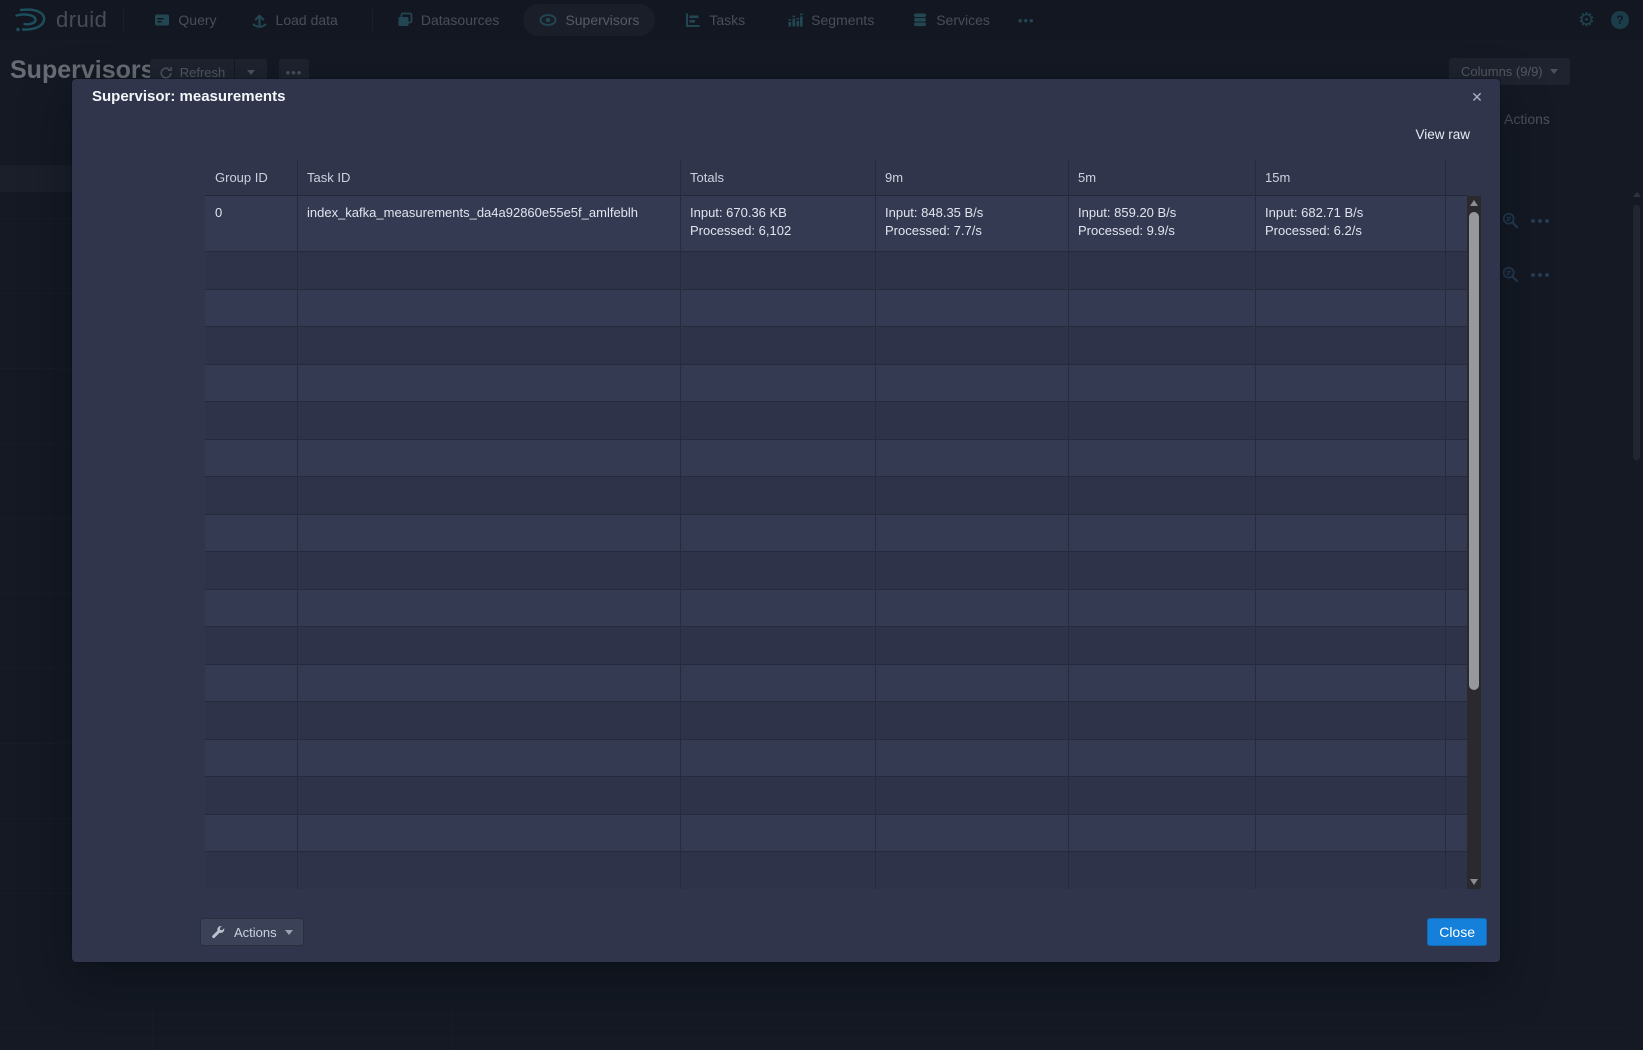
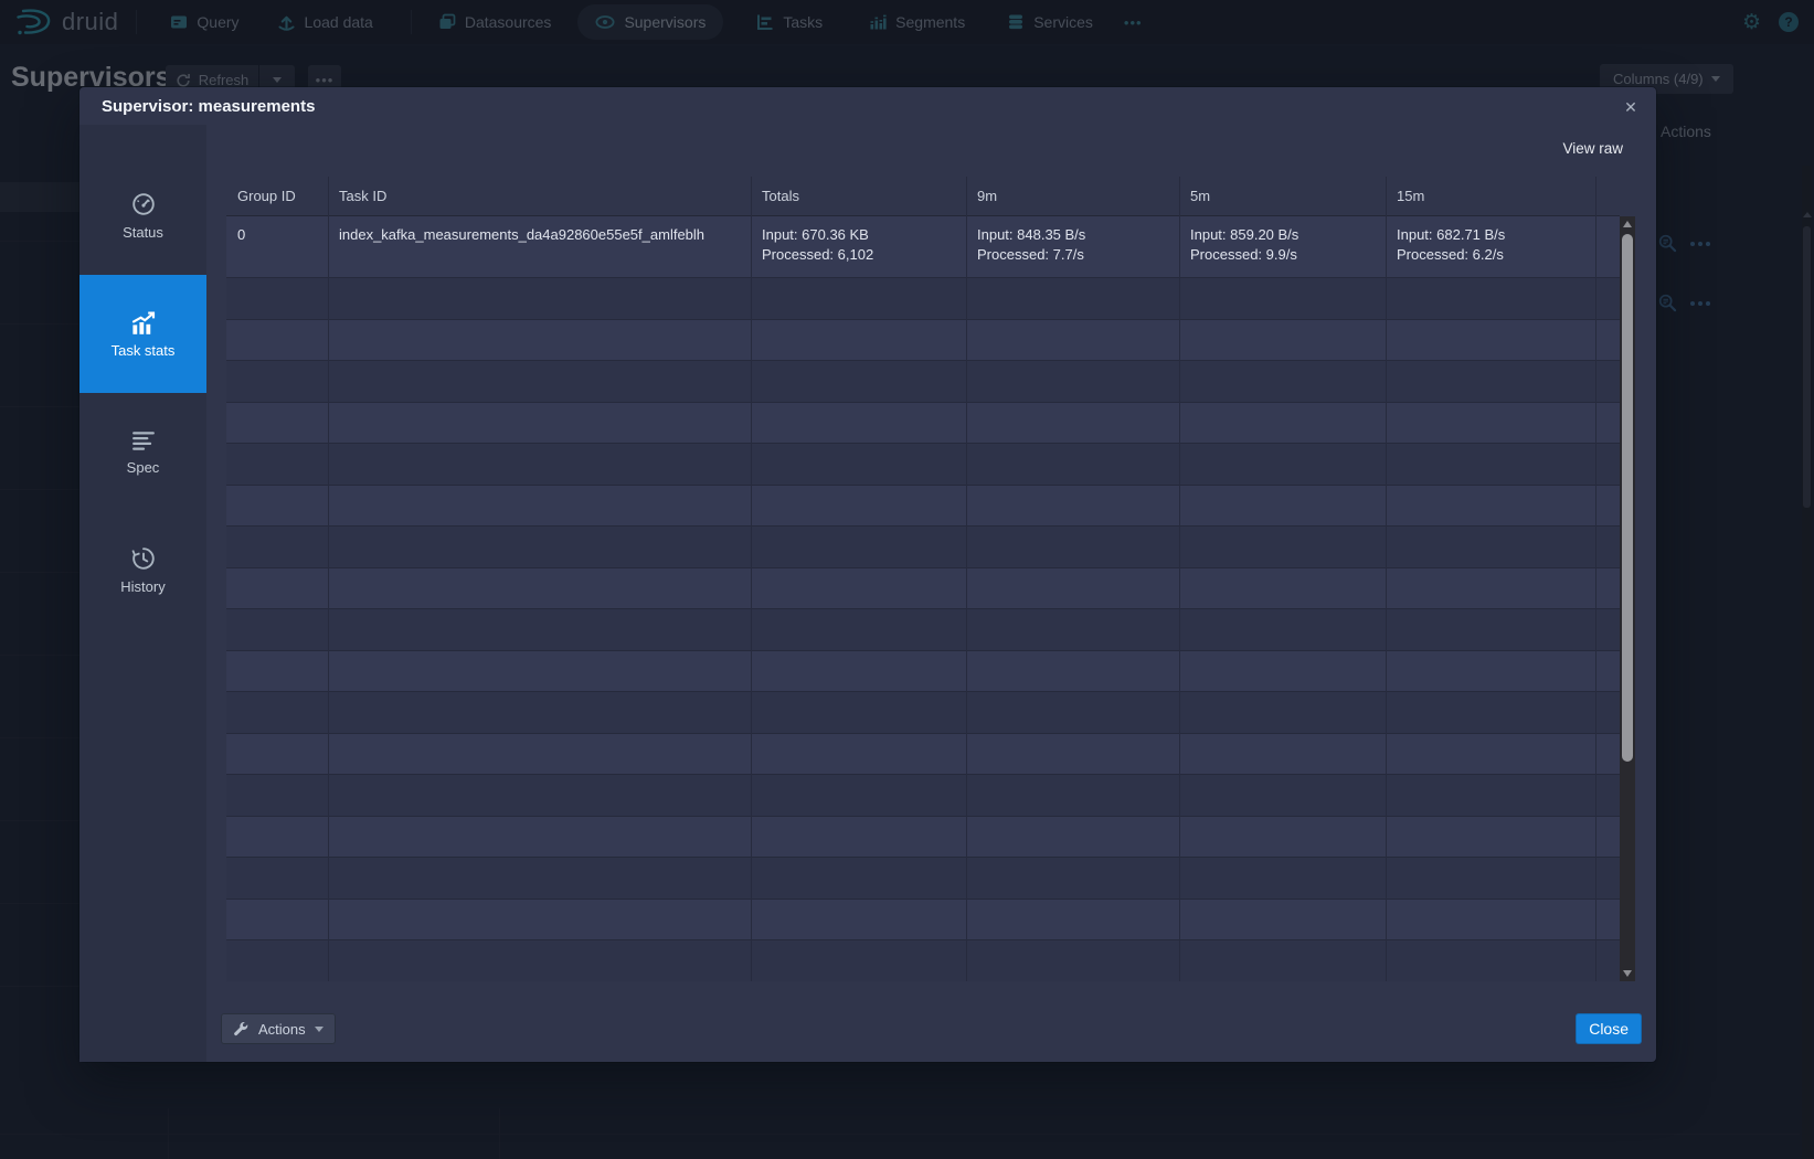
  druid
  Query
  Load data
  Datasources
  Supervisors
  Tasks
  Segments
  Services
  •••
  ⚙
  ?
  Supervisors
  Refresh
  •••
- Columns (9/9)
+ Columns (4/9)
  Actions
  Supervisor: measurements
  ✕
+ Status
+ Task stats
+ Spec
+ History
  View raw
  Group ID
  Task ID
  Totals
  9m
  5m
  15m
  0
  index_kafka_measurements_da4a92860e55e5f_amlfeblh
  Input: 670.36 KB
  Processed: 6,102
  Input: 848.35 B/s
  Processed: 7.7/s
  Input: 859.20 B/s
  Processed: 9.9/s
  Input: 682.71 B/s
  Processed: 6.2/s
  Actions
  Close
